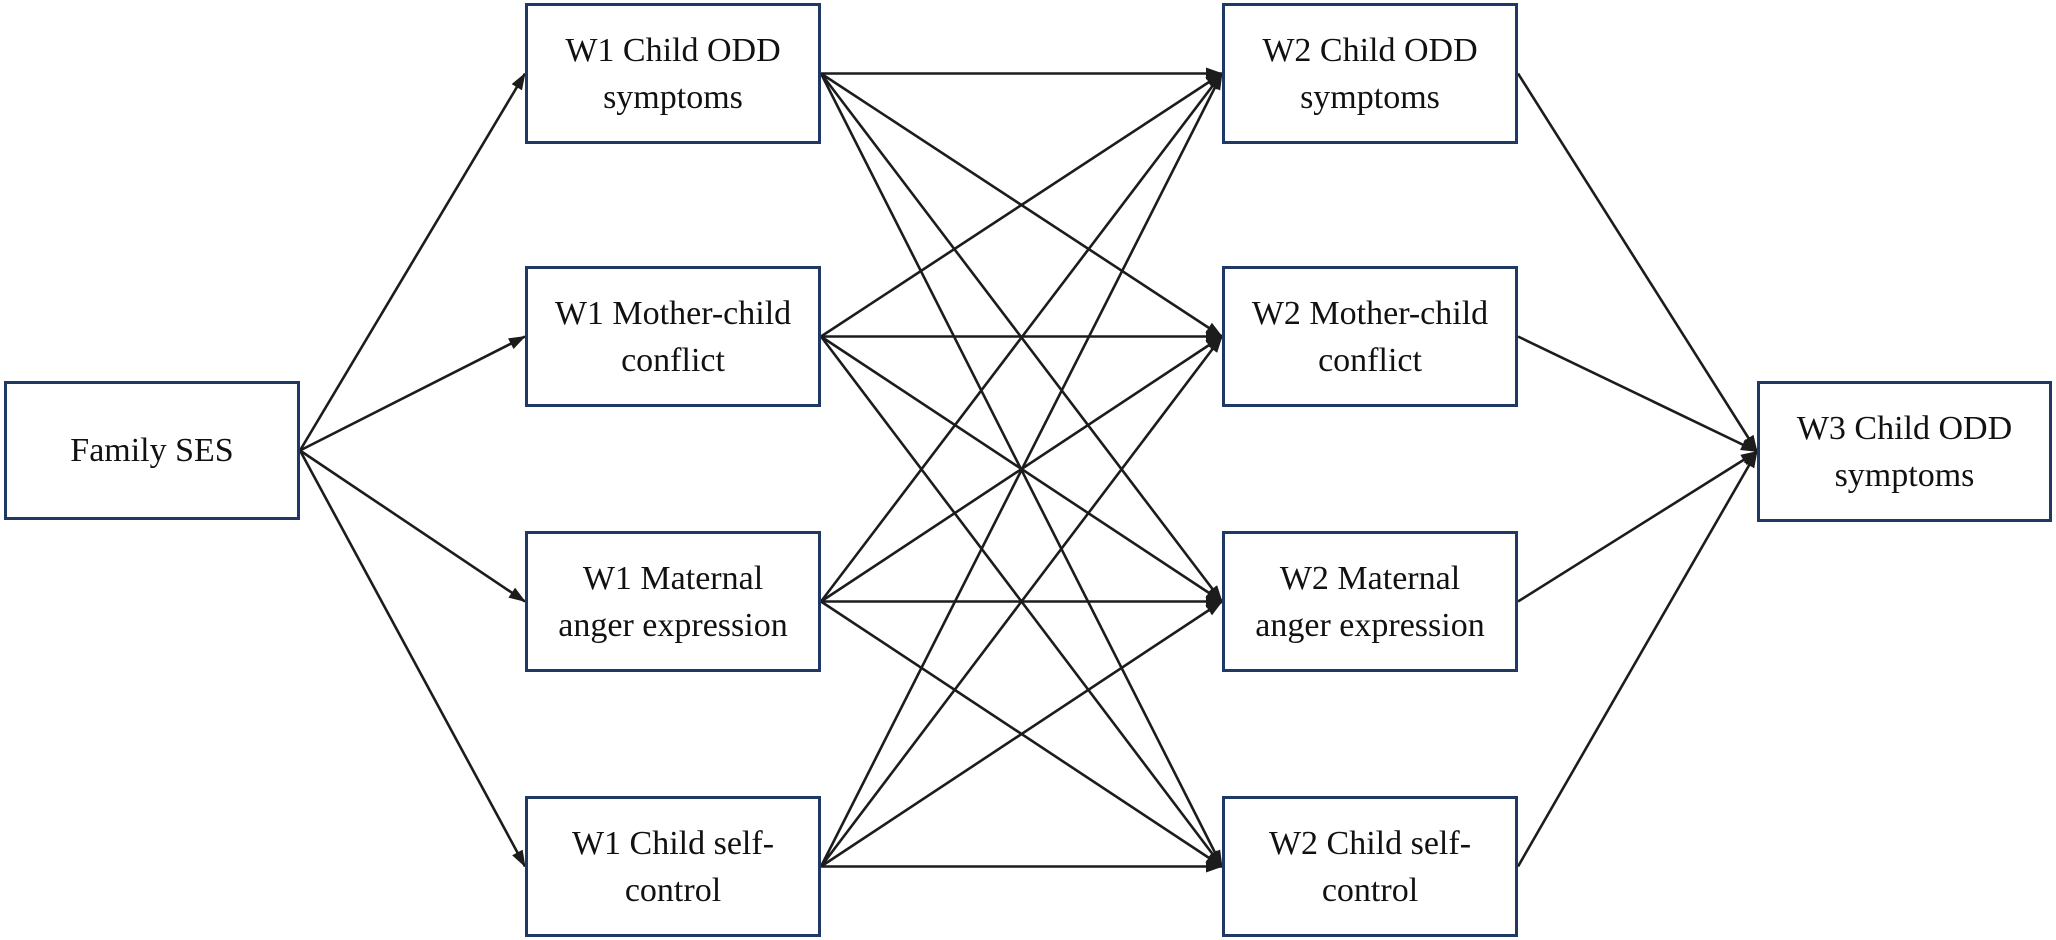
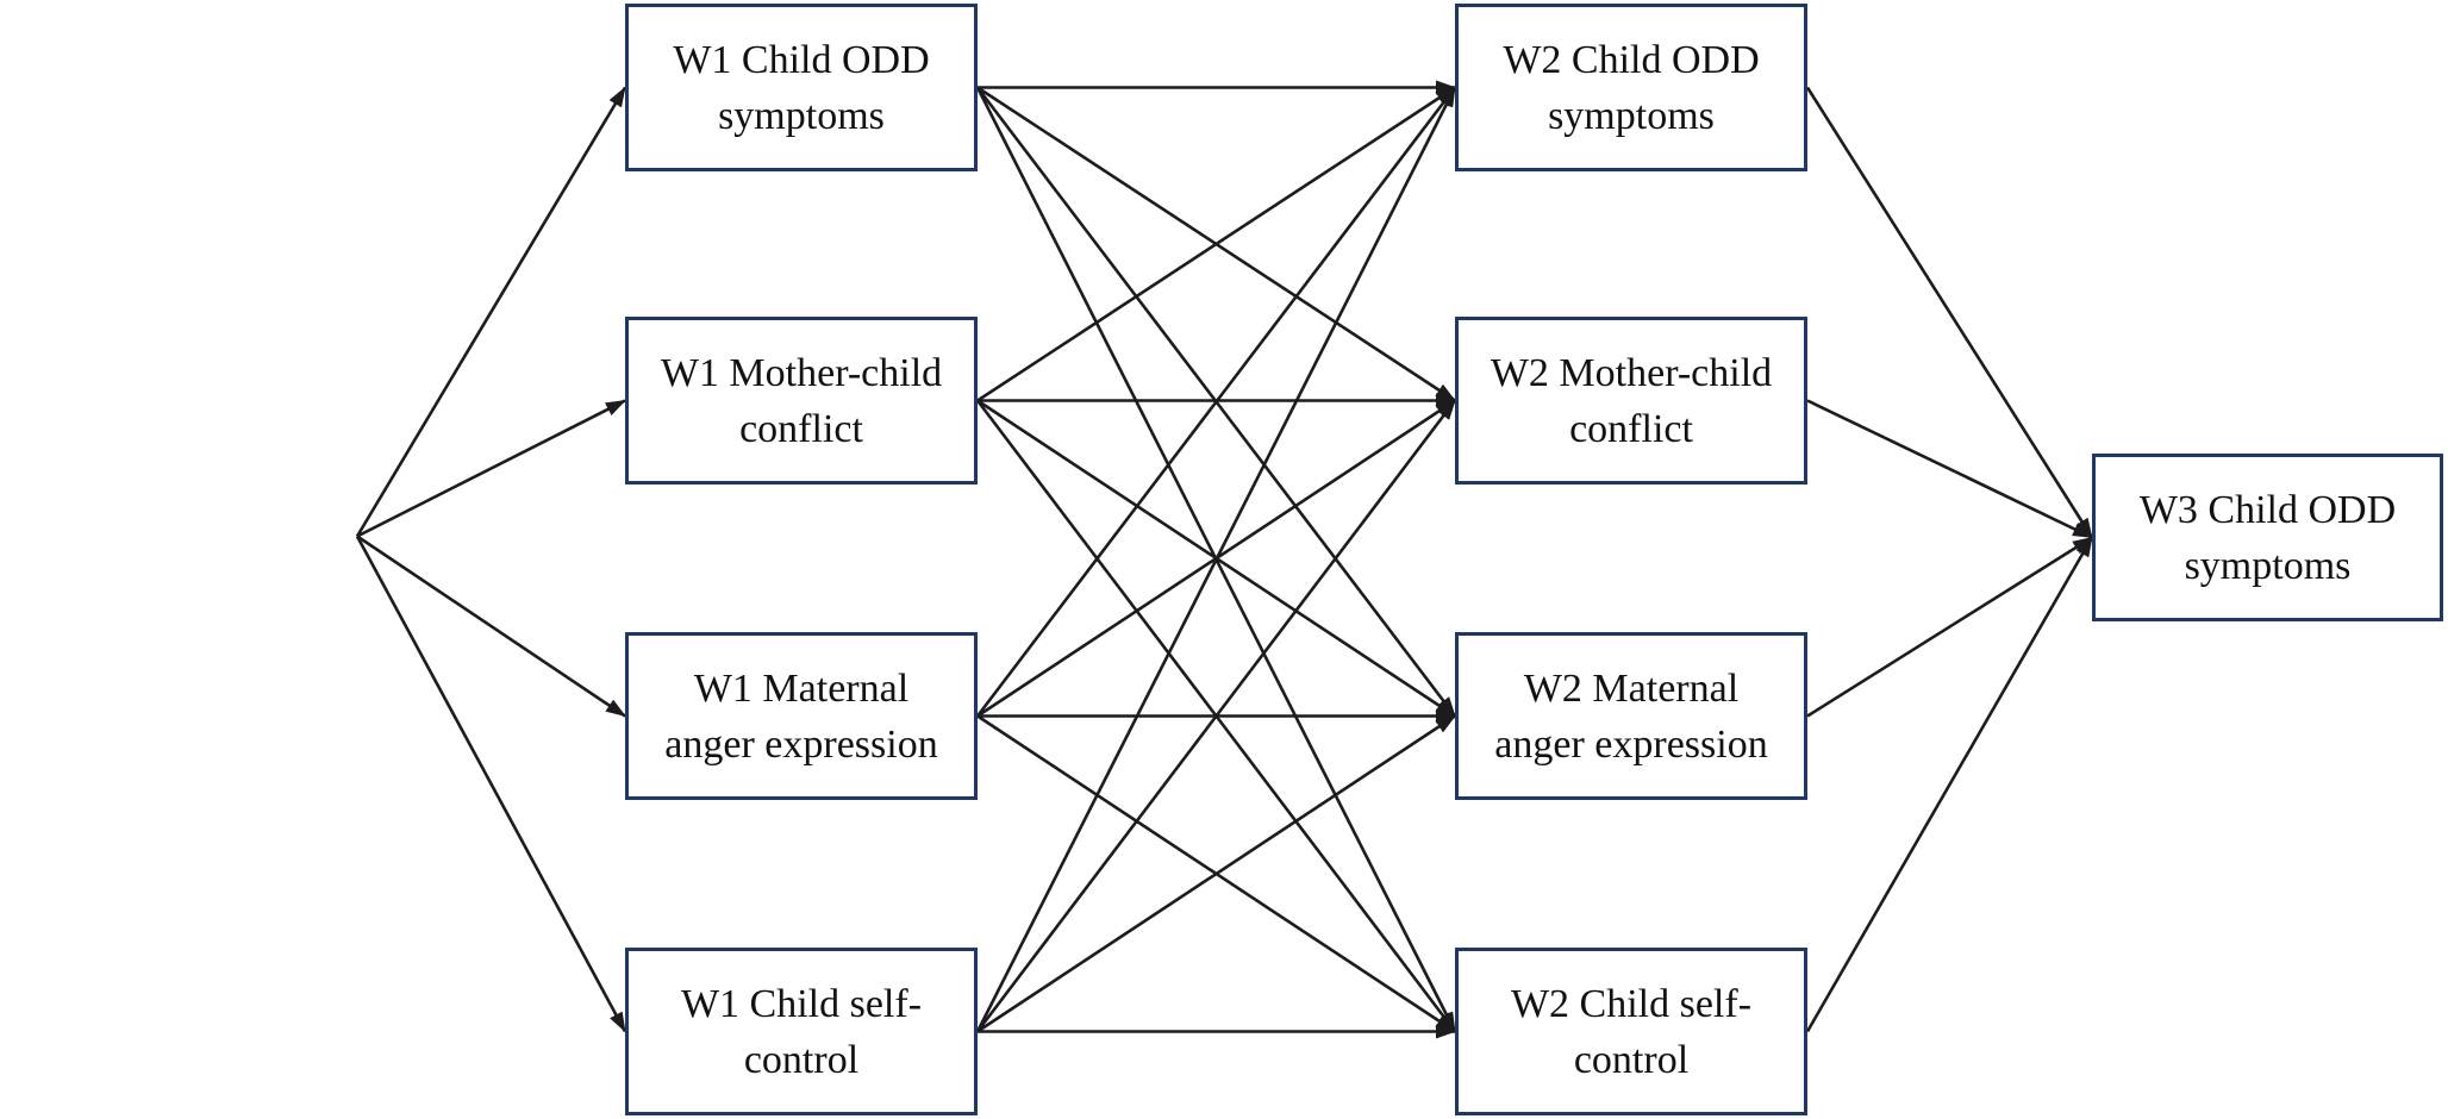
- Family SES
  W1 Child ODD
  symptoms
  W1 Mother-child
  conflict
  W1 Maternal
  anger expression
  W1 Child self-
  control
  W2 Child ODD
  symptoms
  W2 Mother-child
  conflict
  W2 Maternal
  anger expression
  W2 Child self-
  control
  W3 Child ODD
  symptoms
